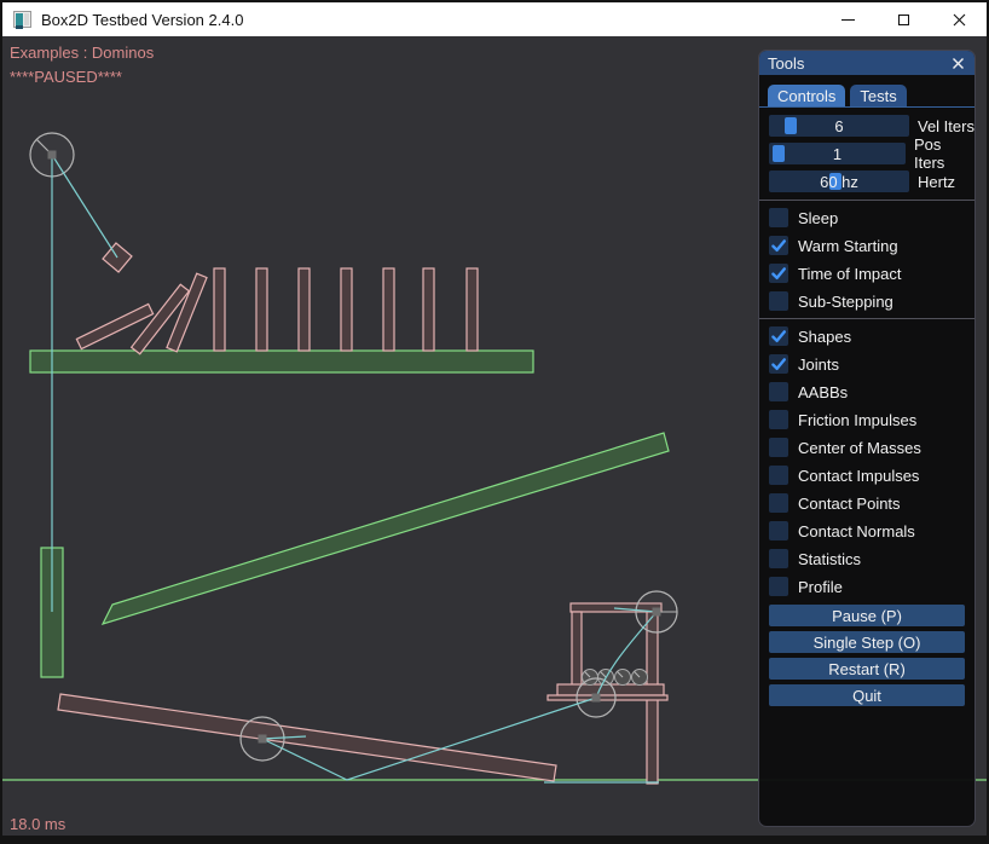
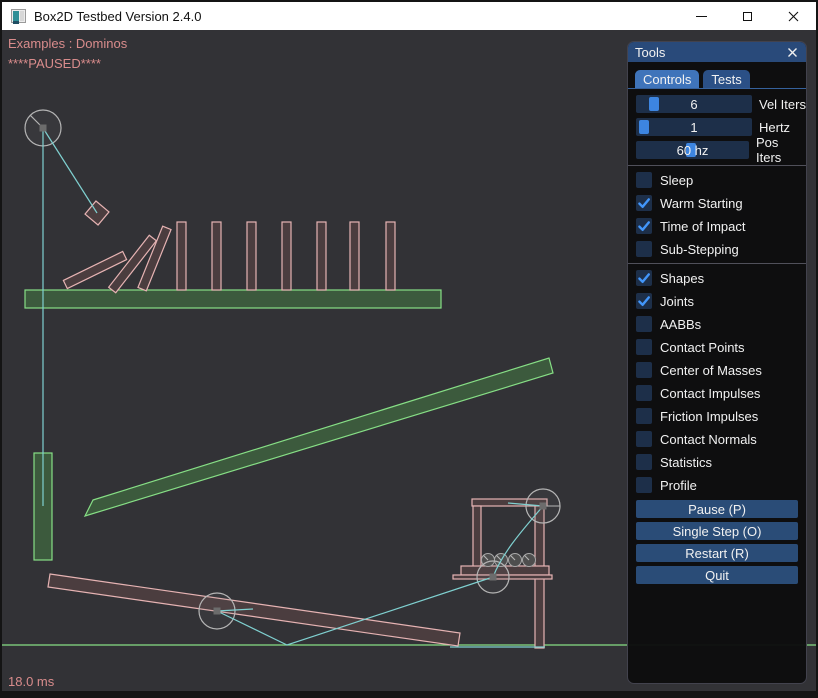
  Box2D Testbed Version 2.4.0
  Examples : Dominos
  ****PAUSED****
  18.0 ms
  Tools
  Controls
  Tests
  6
  Vel Iters
  1
- Pos Iters
+ Hertz
  60 hz
- Hertz
+ Pos Iters
  Sleep
  Warm Starting
  Time of Impact
  Sub-Stepping
  Shapes
  Joints
  AABBs
- Friction Impulses
+ Contact Points
  Center of Masses
  Contact Impulses
- Contact Points
+ Friction Impulses
  Contact Normals
  Statistics
  Profile
  Pause (P)
  Single Step (O)
  Restart (R)
  Quit
